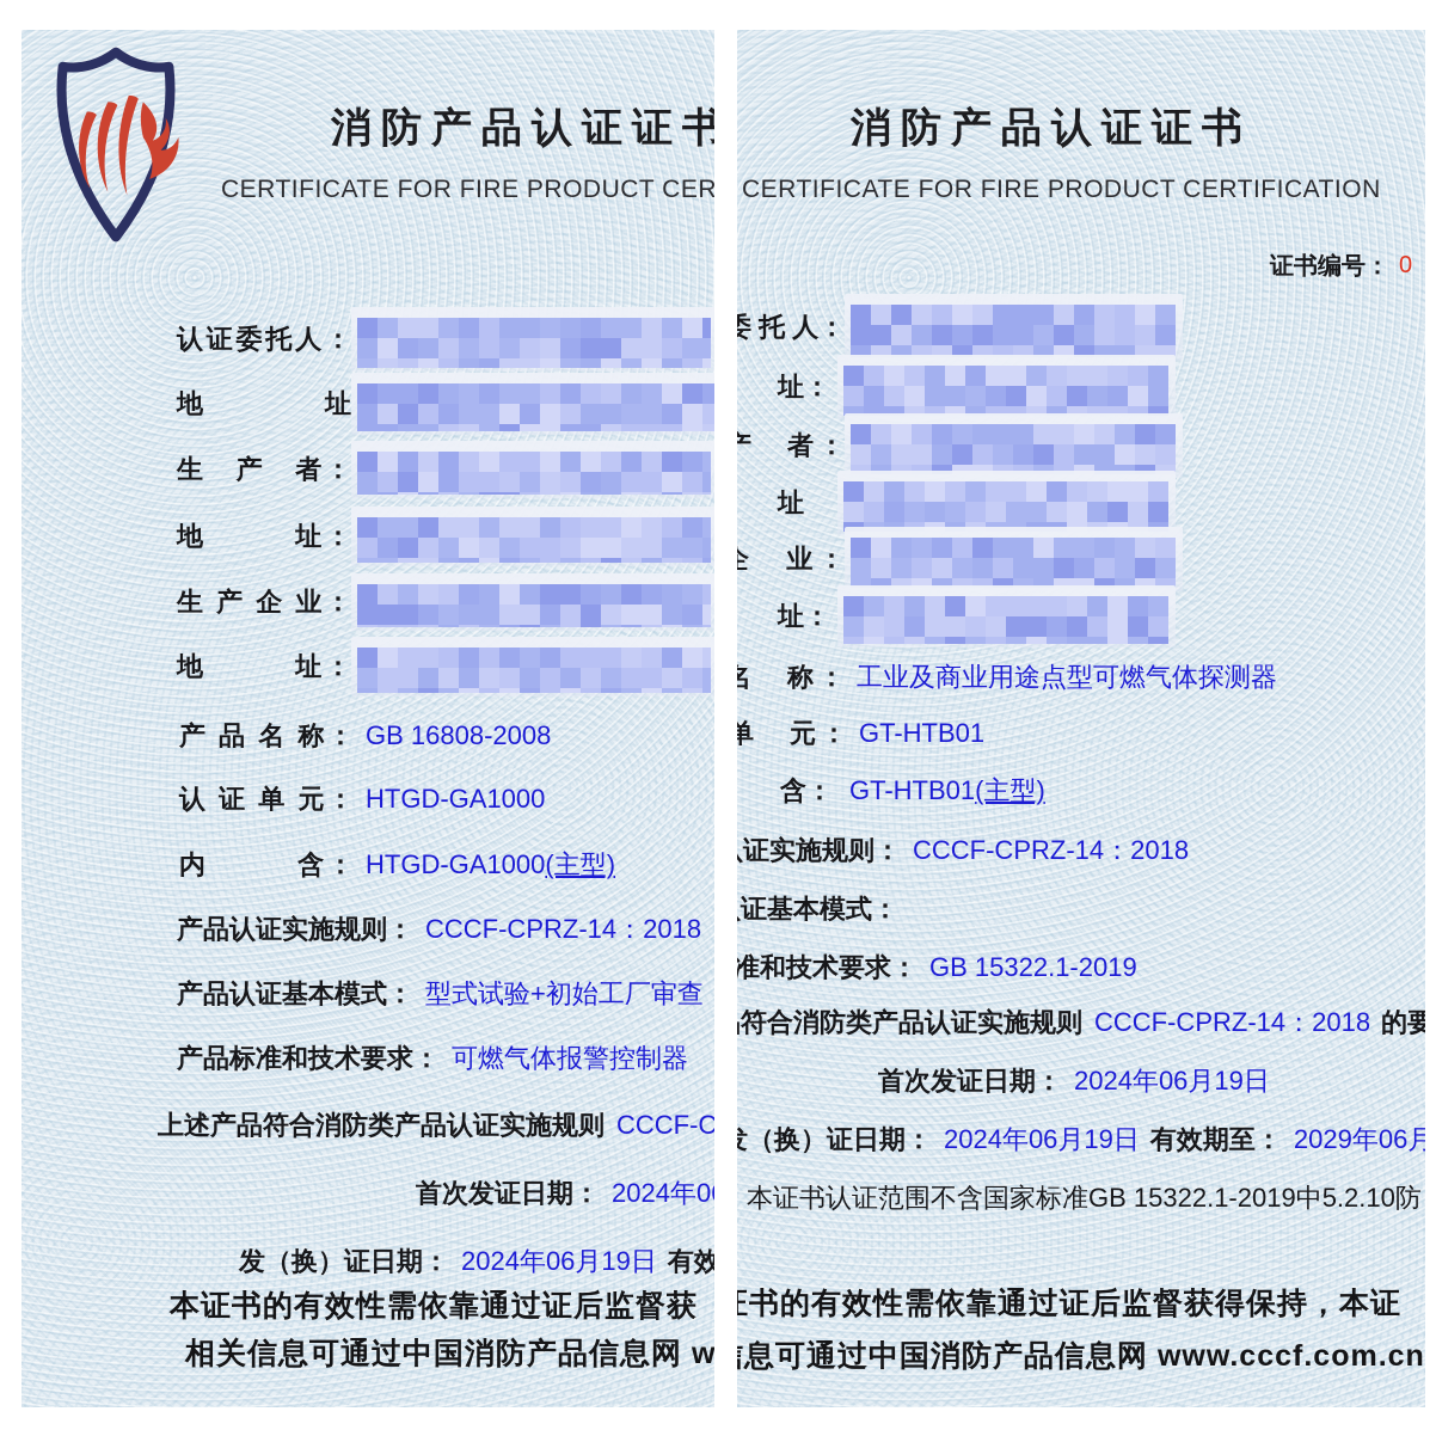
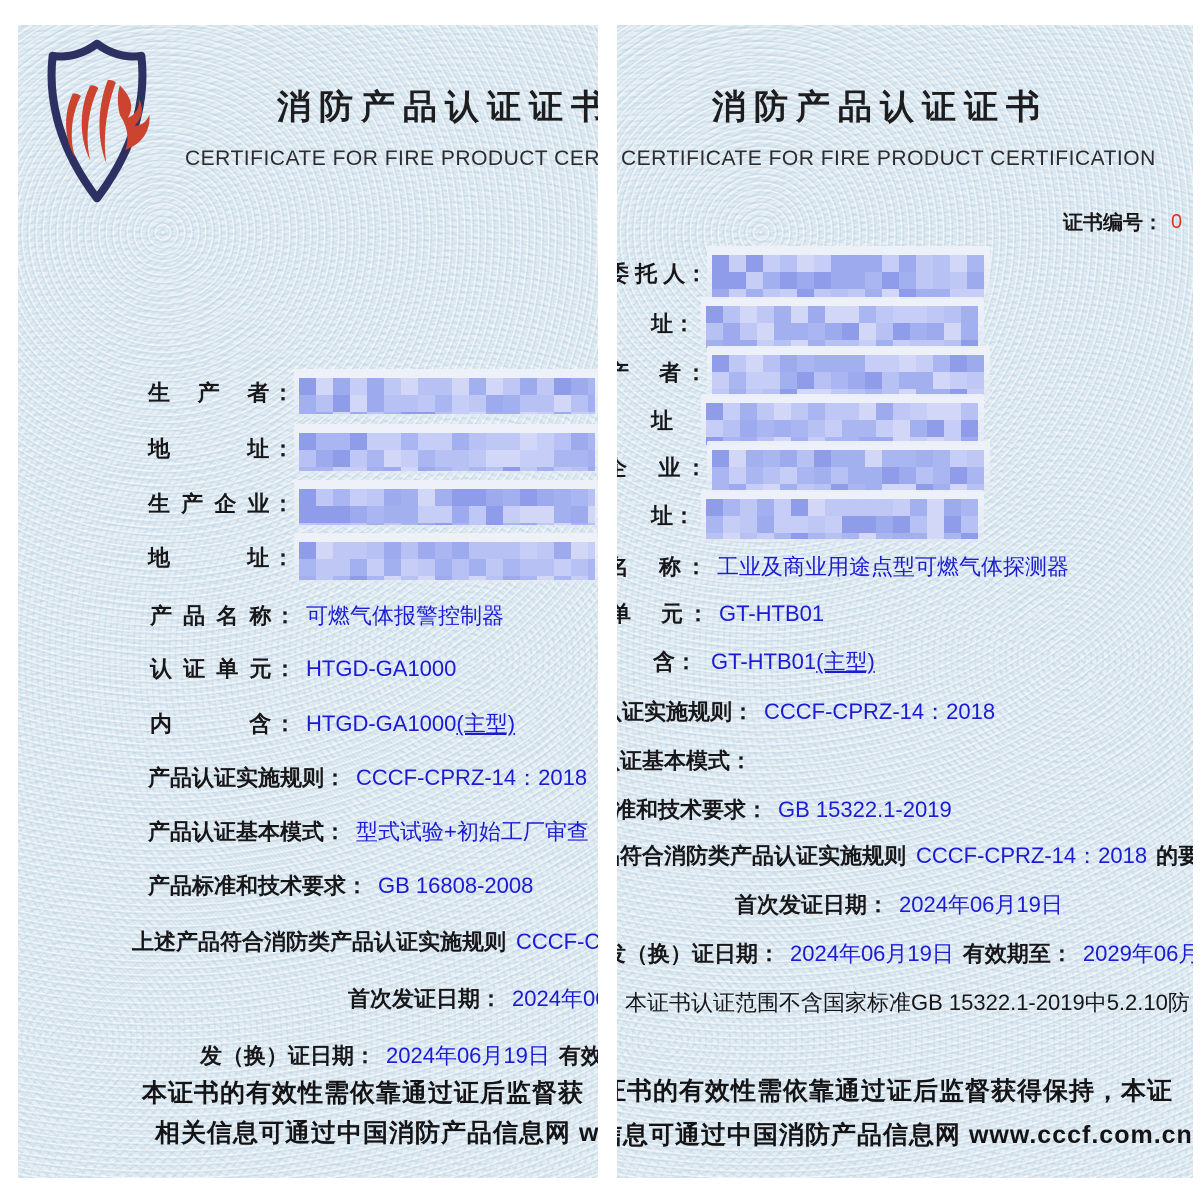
  消防产品认证证书
  CERTIFICATE FOR FIRE PRODUCT CER
- 认证委托人：
- 地 址
  生 产 者：
  地 址：
  生 产 企 业：
  地 址：
  产 品 名 称：
- GB 16808-2008
+ 可燃气体报警控制器
  认 证 单 元：
  HTGD-GA1000
  内 含：
  HTGD-GA1000
  (主型)
  产品认证实施规则：
  CCCF-CPRZ-14：2018
  产品认证基本模式：
  型式试验+初始工厂审查
  产品标准和技术要求：
- 可燃气体报警控制器
+ GB 16808-2008
  上述产品符合消防类产品认证实施规则
  首次发证日期：
  2024年0
  发（换）证日期：
  2024年06月19日
  本证书的有效性需依靠通过证后监督获
  相关信息可通过中国消防产品信息网 w
  消防产品认证证书
  CERTIFICATE FOR FIRE PRODUCT CERTIFICATION
  证书编号：
  0
  委 托 人：
  址：
  产 者：
  址
  企 业：
  址：
  名 称：
  工业及商业用途点型可燃气体探测器
  单 元：
  GT-HTB01
  含：
  GT-HTB01
  (主型)
  证实施规则：
  CCCF-CPRZ-14：2018
  证基本模式：
  准和技术要求：
  GB 15322.1-2019
  符合消防类产品认证实施规则
  CCCF-CPRZ-14：2018
  首次发证日期：
  2024年06月19日
  （换）证日期：
  2024年06月19日
  有效期至：
  2029年06月
  本证书认证范围不含国家标准GB 15322.1-2019中5.2.10防
  书的有效性需依靠通过证后监督获得保持，本证
  息可通过中国消防产品信息网 www.cccf.com.cn
